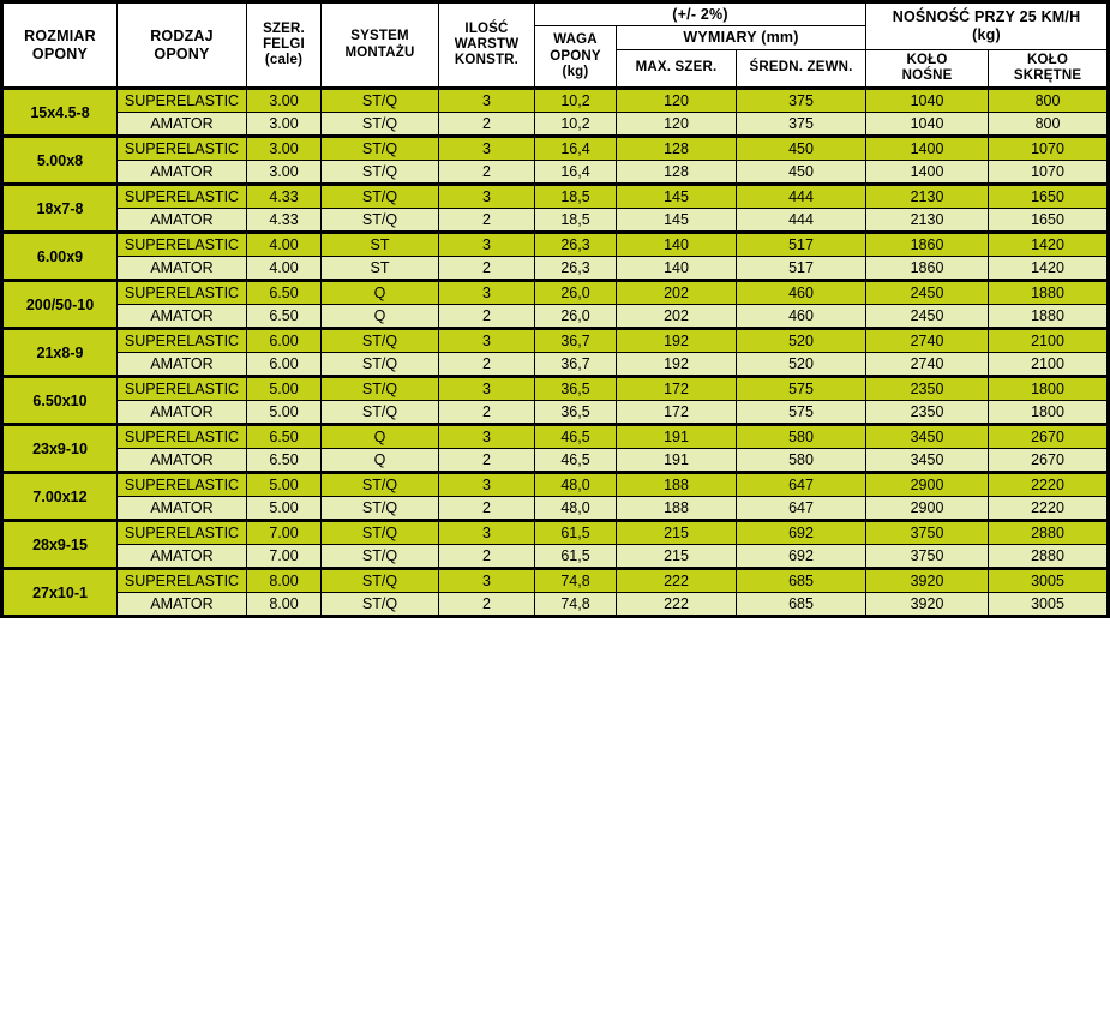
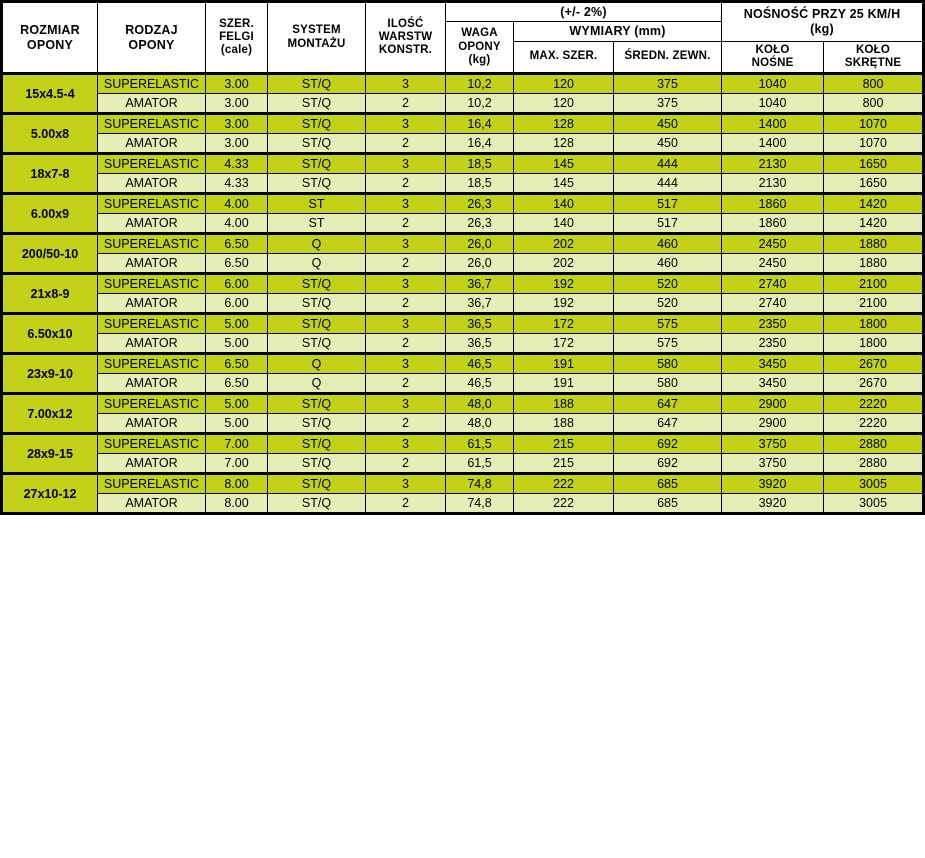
  ROZMIAROPONY	RODZAJOPONY	SZER.FELGI(cale)	SYSTEMMONTAŻU	ILOŚĆWARSTWKONSTR.	(+/- 2%)	NOŚNOŚĆ PRZY 25 KM/H(kg)
  WAGAOPONY(kg)	WYMIARY (mm)
  MAX. SZER.	ŚREDN. ZEWN.	KOŁONOŚNE	KOŁOSKRĘTNE
- 15x4.5-8	SUPERELASTIC	3.00	ST/Q	3	10,2	120	375	1040	800
+ 15x4.5-4	SUPERELASTIC	3.00	ST/Q	3	10,2	120	375	1040	800
  AMATOR	3.00	ST/Q	2	10,2	120	375	1040	800
  5.00x8	SUPERELASTIC	3.00	ST/Q	3	16,4	128	450	1400	1070
  AMATOR	3.00	ST/Q	2	16,4	128	450	1400	1070
  18x7-8	SUPERELASTIC	4.33	ST/Q	3	18,5	145	444	2130	1650
  AMATOR	4.33	ST/Q	2	18,5	145	444	2130	1650
  6.00x9	SUPERELASTIC	4.00	ST	3	26,3	140	517	1860	1420
  AMATOR	4.00	ST	2	26,3	140	517	1860	1420
  200/50-10	SUPERELASTIC	6.50	Q	3	26,0	202	460	2450	1880
  AMATOR	6.50	Q	2	26,0	202	460	2450	1880
  21x8-9	SUPERELASTIC	6.00	ST/Q	3	36,7	192	520	2740	2100
  AMATOR	6.00	ST/Q	2	36,7	192	520	2740	2100
  6.50x10	SUPERELASTIC	5.00	ST/Q	3	36,5	172	575	2350	1800
  AMATOR	5.00	ST/Q	2	36,5	172	575	2350	1800
  23x9-10	SUPERELASTIC	6.50	Q	3	46,5	191	580	3450	2670
  AMATOR	6.50	Q	2	46,5	191	580	3450	2670
  7.00x12	SUPERELASTIC	5.00	ST/Q	3	48,0	188	647	2900	2220
  AMATOR	5.00	ST/Q	2	48,0	188	647	2900	2220
  28x9-15	SUPERELASTIC	7.00	ST/Q	3	61,5	215	692	3750	2880
  AMATOR	7.00	ST/Q	2	61,5	215	692	3750	2880
- 27x10-1	SUPERELASTIC	8.00	ST/Q	3	74,8	222	685	3920	3005
+ 27x10-12	SUPERELASTIC	8.00	ST/Q	3	74,8	222	685	3920	3005
  AMATOR	8.00	ST/Q	2	74,8	222	685	3920	3005
